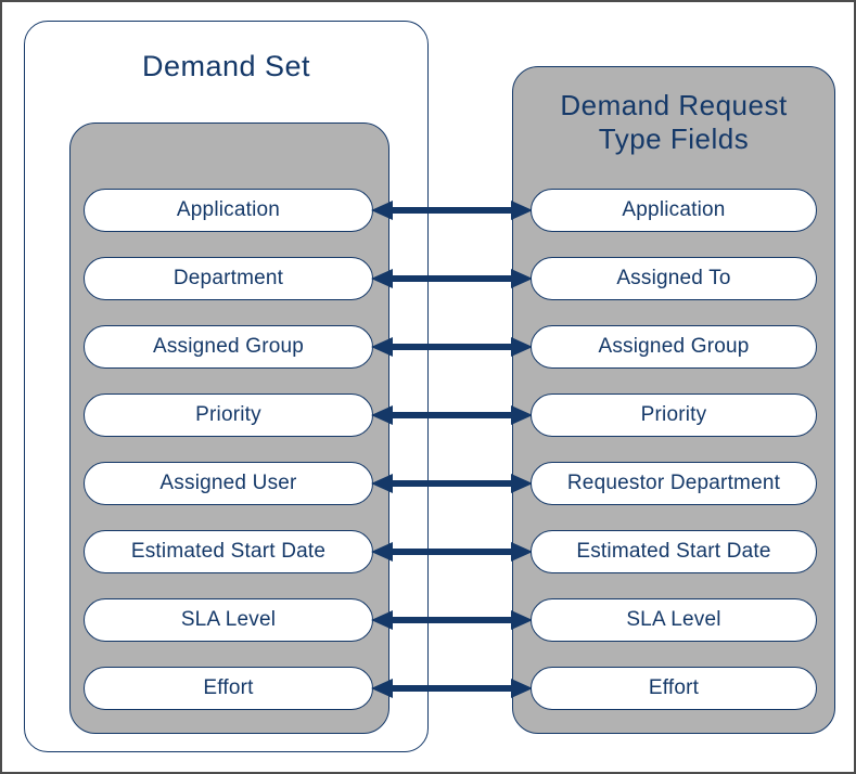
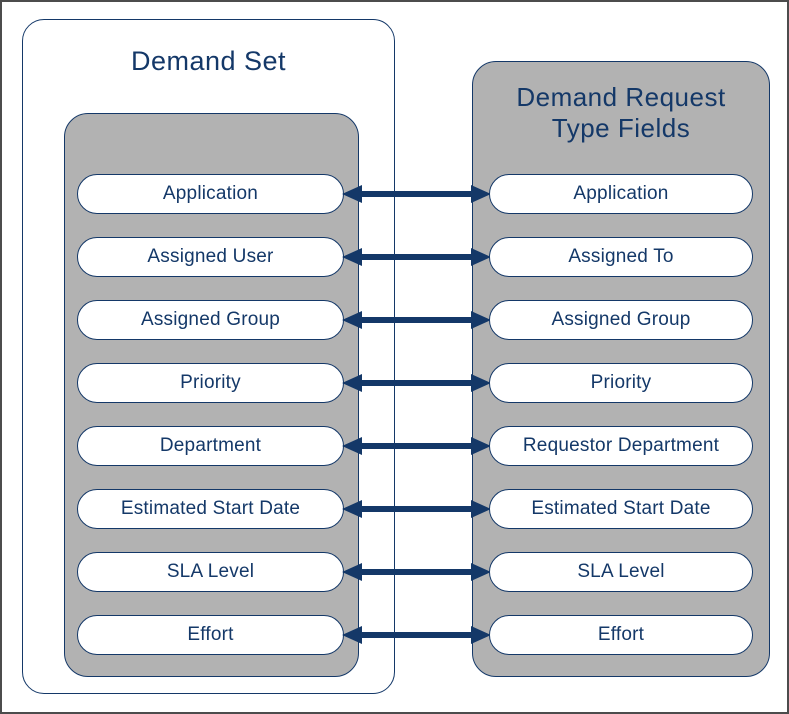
  Demand Set
  Demand Request
  Type Fields
  Application
  Application
- Department
+ Assigned User
  Assigned To
  Assigned Group
  Assigned Group
  Priority
  Priority
- Assigned User
+ Department
  Requestor Department
  Estimated Start Date
  Estimated Start Date
  SLA Level
  SLA Level
  Effort
  Effort
